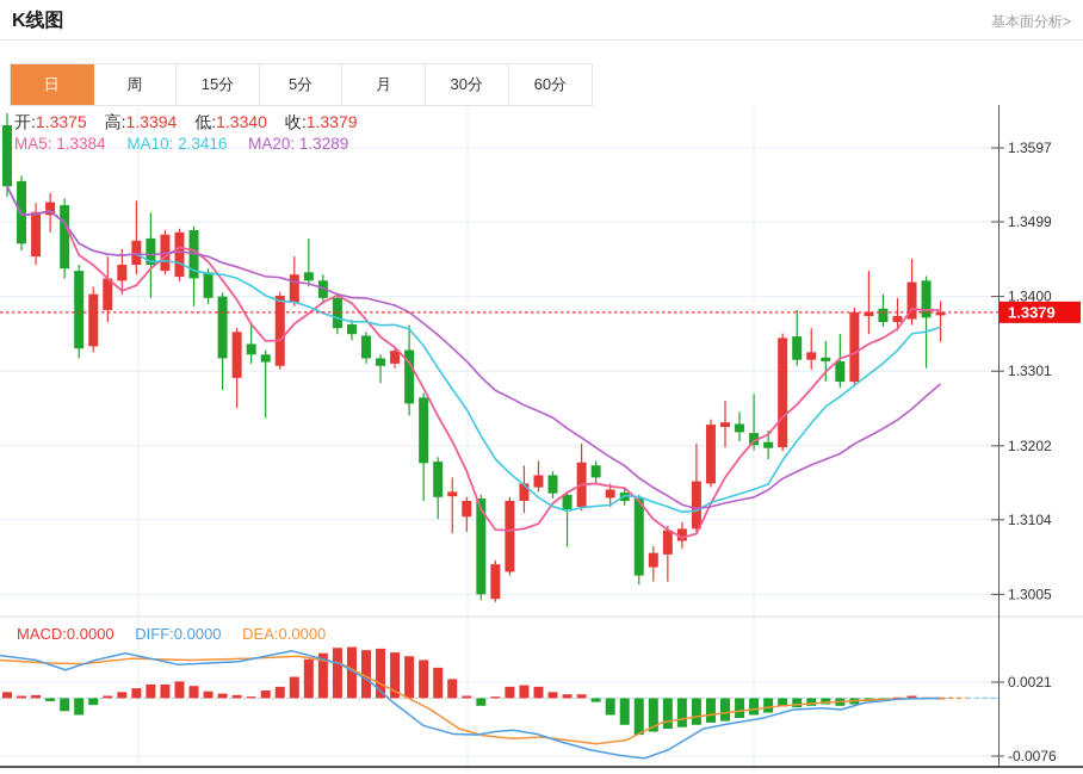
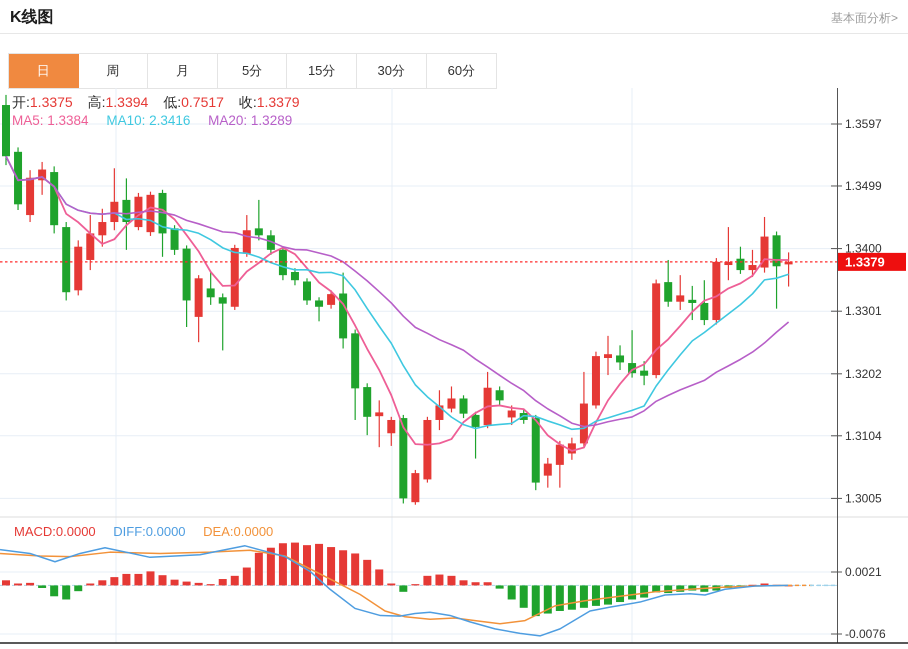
  K线图
  基本面分析>
  日
  周
- 15分
+ 月
  5分
- 月
+ 15分
  30分
  60分
  1.3597
  1.3499
  1.3400
  1.3301
  1.3202
  1.3104
  1.3005
  0.0021
  -0.0076
  1.3379
- 开:1.3375 高:1.3394 低:1.3340 收:1.3379
+ 开:1.3375 高:1.3394 低:0.7517 收:1.3379
  MA5: 1.3384 MA10: 2.3416 MA20: 1.3289
  MACD:0.0000 DIFF:0.0000 DEA:0.0000
